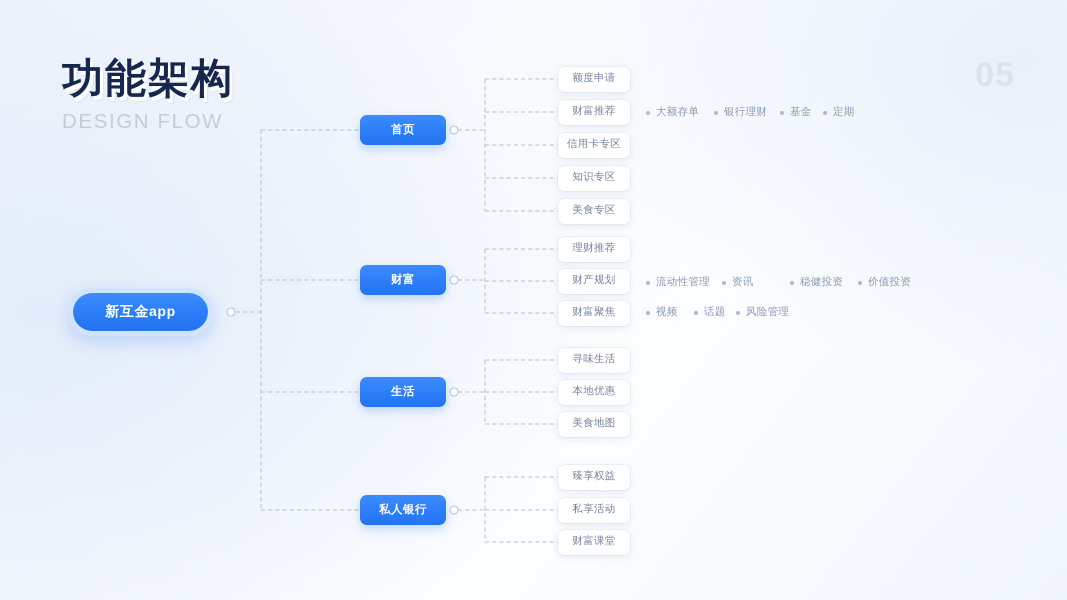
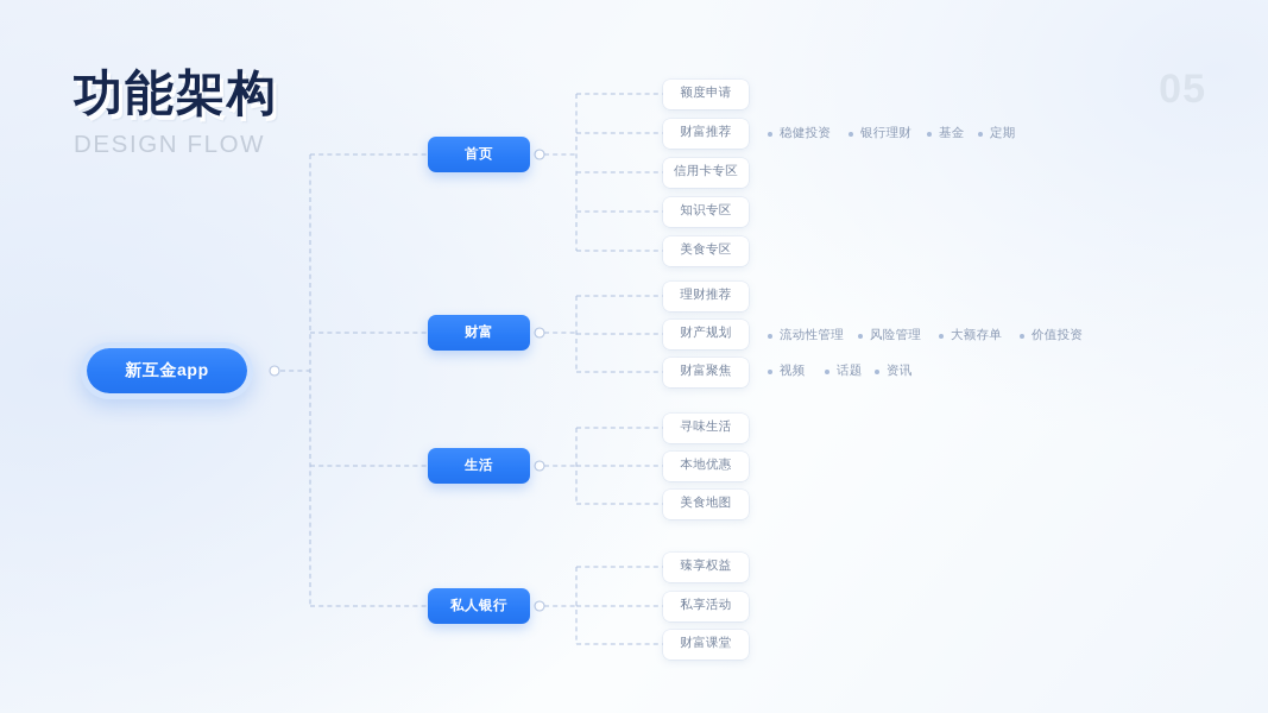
  功能架构
  DESIGN FLOW
  新互金app
  首页
  额度申请
  财富推荐
  信用卡专区
  知识专区
  美食专区
  财富
  理财推荐
  财产规划
  财富聚焦
  生活
  寻味生活
  本地优惠
  美食地图
  私人银行
  臻享权益
  私享活动
  财富课堂
- 大额存单
+ 稳健投资
  银行理财
  基金
  定期
  流动性管理
- 资讯
+ 风险管理
- 稳健投资
+ 大额存单
  价值投资
  视频
  话题
- 风险管理
+ 资讯
